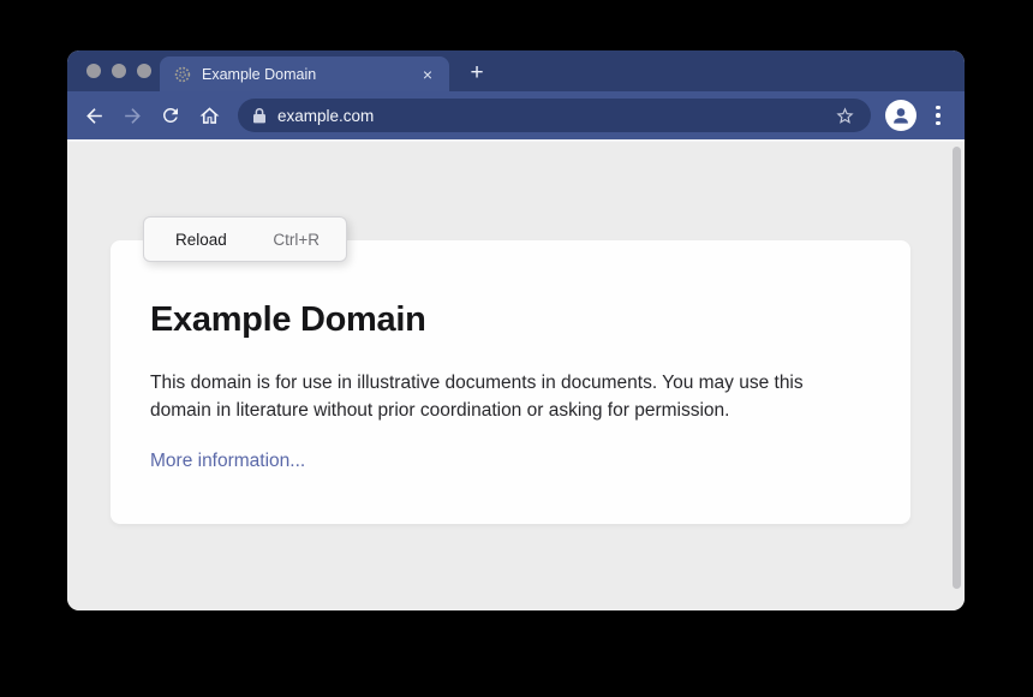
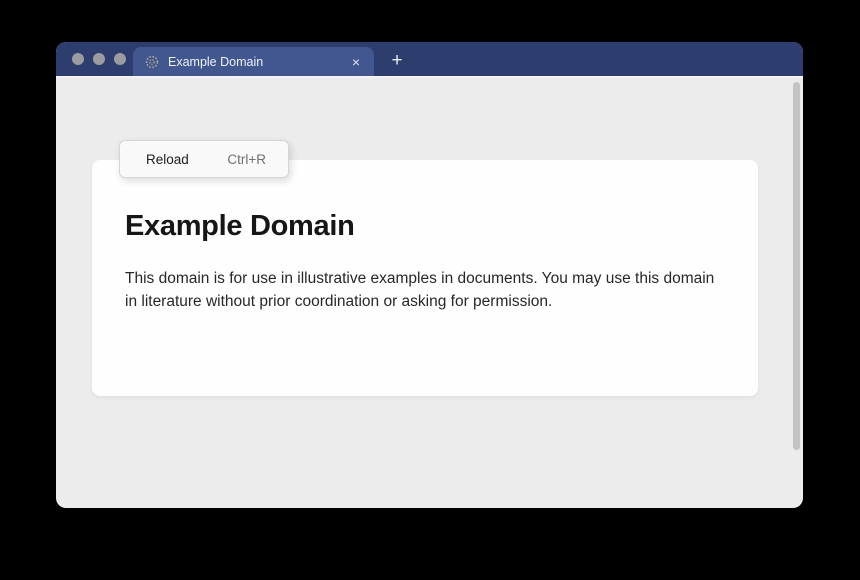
  Example Domain
  ×
  +
- example.com
  Example Domain
- This domain is for use in illustrative documents in documents. You may use this domain in literature without prior coordination or asking for permission.
+ This domain is for use in illustrative examples in documents. You may use this domain in literature without prior coordination or asking for permission.
- More information...
  Reload
  Ctrl+R
